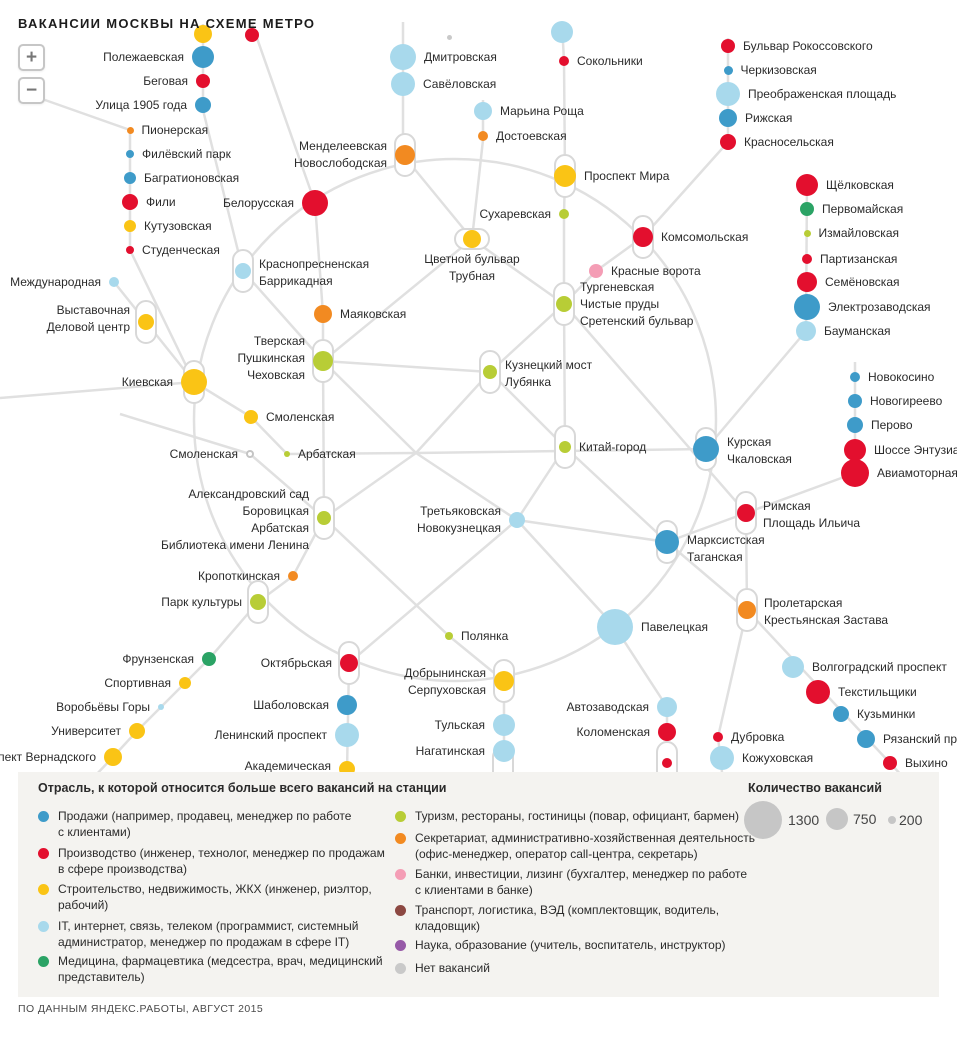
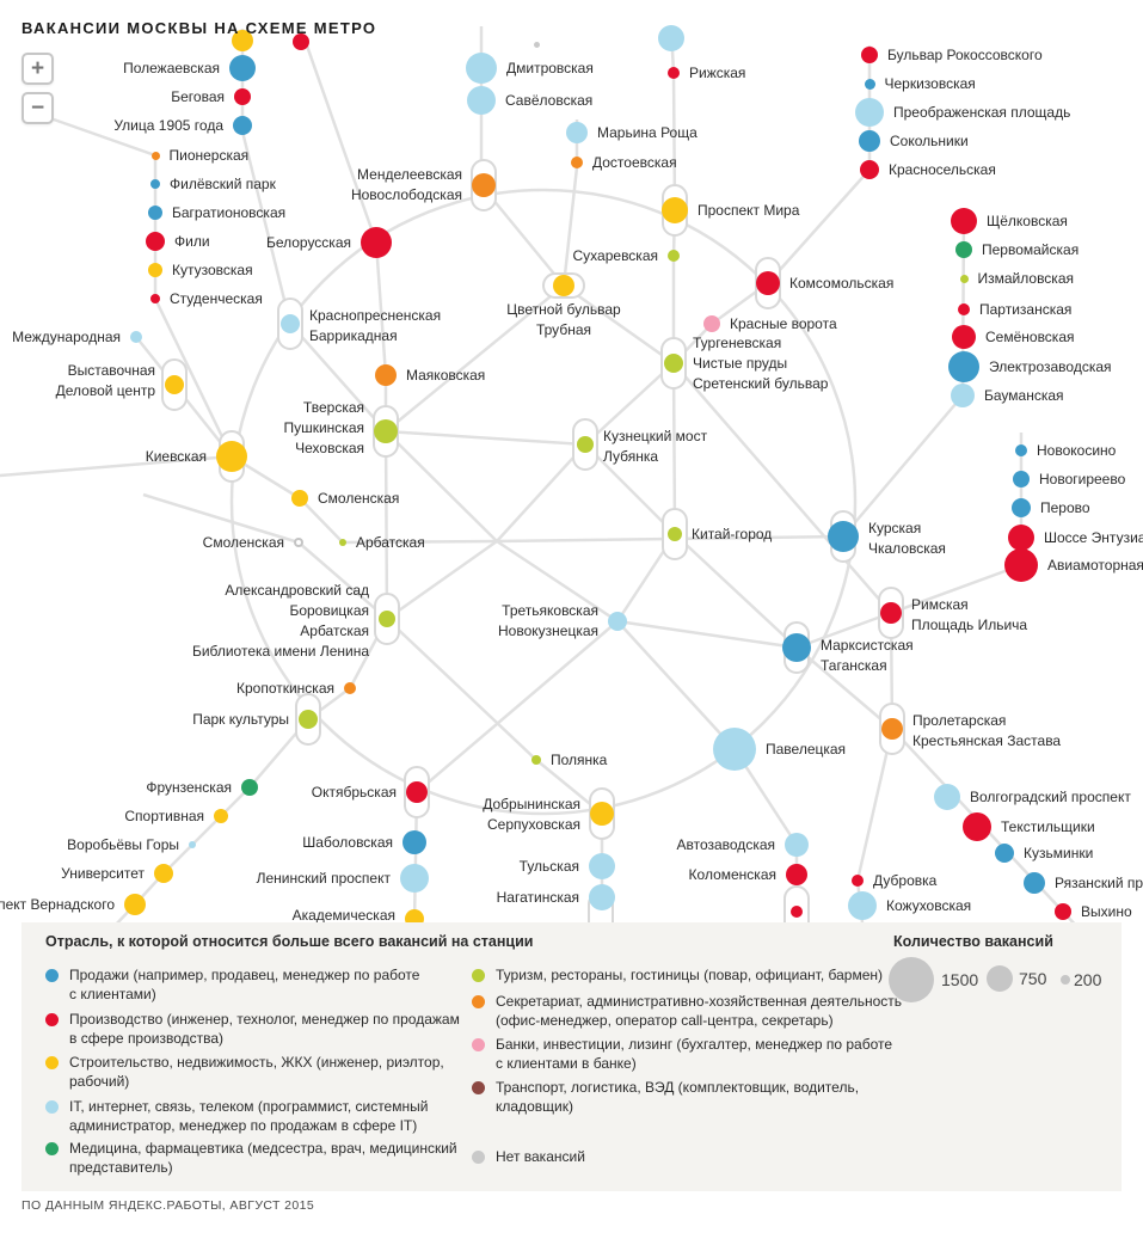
  Полежаевская
  Беговая
  Улица 1905 года
  Пионерская
  Филёвский парк
  Багратионовская
  Фили
  Кутузовская
  Студенческая
  Международная
  Выставочная
  Деловой центр
  Киевская
  Белорусская
  Краснопресненская
  Баррикадная
  Маяковская
  Тверская
  Пушкинская
  Чеховская
  Смоленская
  Смоленская
  Арбатская
  Александровский сад
  Боровицкая
  Арбатская
  Библиотека имени Ленина
  Кропоткинская
  Парк культуры
  Фрунзенская
  Спортивная
  Воробьёвы Горы
  Университет
  пект Вернадского
  Дмитровская
  Савёловская
  Менделеевская
  Новослободская
  Марьина Роща
  Достоевская
  Цветной бульвар
  Трубная
  Сухаревская
  Тургеневская
  Чистые пруды
  Сретенский бульвар
  Красные ворота
  Кузнецкий мост
  Лубянка
  Китай-город
- Сокольники
+ Рижская
  Проспект Мира
  Комсомольская
  Бульвар Рокоссовского
  Черкизовская
  Преображенская площадь
- Рижская
+ Сокольники
  Красносельская
  Щёлковская
  Первомайская
  Измайловская
  Партизанская
  Семёновская
  Электрозаводская
  Бауманская
  Новокосино
  Новогиреево
  Перово
  Шоссе Энтузиа
  Авиамоторная
  Курская
  Чкаловская
  Римская
  Площадь Ильича
  Марксистская
  Таганская
  Пролетарская
  Крестьянская Застава
  Третьяковская
  Новокузнецкая
  Павелецкая
  Полянка
  Добрынинская
  Серпуховская
  Тульская
  Нагатинская
  Октябрьская
  Шаболовская
  Ленинский проспект
  Академическая
  Автозаводская
  Коломенская
  Волгоградский проспект
  Текстильщики
  Кузьминки
  Выхино
  Дубровка
  Кожуховская
  ВАКАНСИИ МОСКВЫ НА СХЕМЕ МЕТРО
  +
  −
  Отрасль, к которой относится больше всего вакансий на станции
  Количество вакансий
  Продажи (например, продавец, менеджер по работе
  с клиентами)
  Производство (инженер, технолог, менеджер по продажам
  в сфере производства)
  Строительство, недвижимость, ЖКХ (инженер, риэлтор,
  рабочий)
  IT, интернет, связь, телеком (программист, системный
  администратор, менеджер по продажам в сфере IT)
  Медицина, фармацевтика (медсестра, врач, медицинский
  представитель)
  Туризм, рестораны, гостиницы (повар, официант, бармен)
  Секретариат, административно-хозяйственная деятельность
  (офис-менеджер, оператор call-центра, секретарь)
  Банки, инвестиции, лизинг (бухгалтер, менеджер по работе
  с клиентами в банке)
  Транспорт, логистика, ВЭД (комплектовщик, водитель,
  кладовщик)
- Наука, образование (учитель, воспитатель, инструктор)
  Нет вакансий
- 1300
+ 1500
  750
  200
  ПО ДАННЫМ ЯНДЕКС.РАБОТЫ, АВГУСТ 2015
